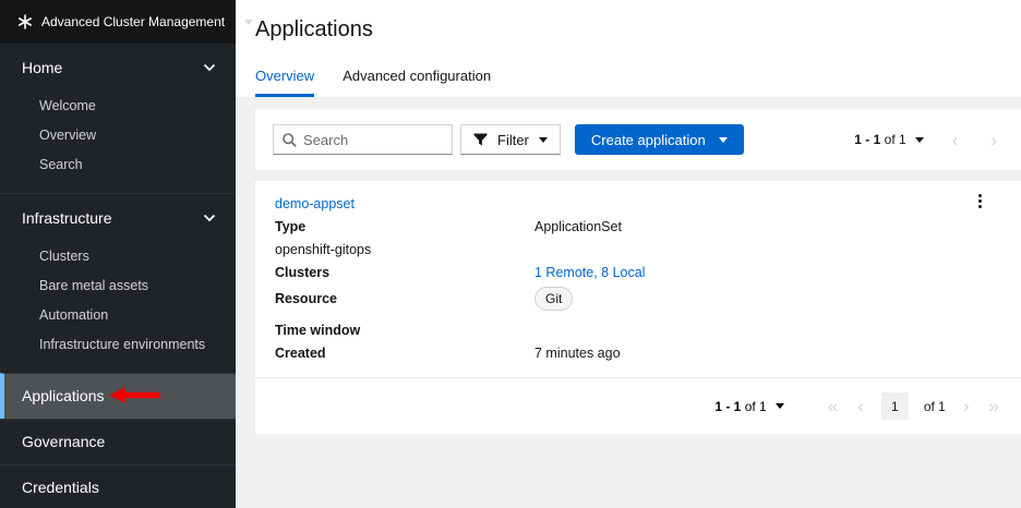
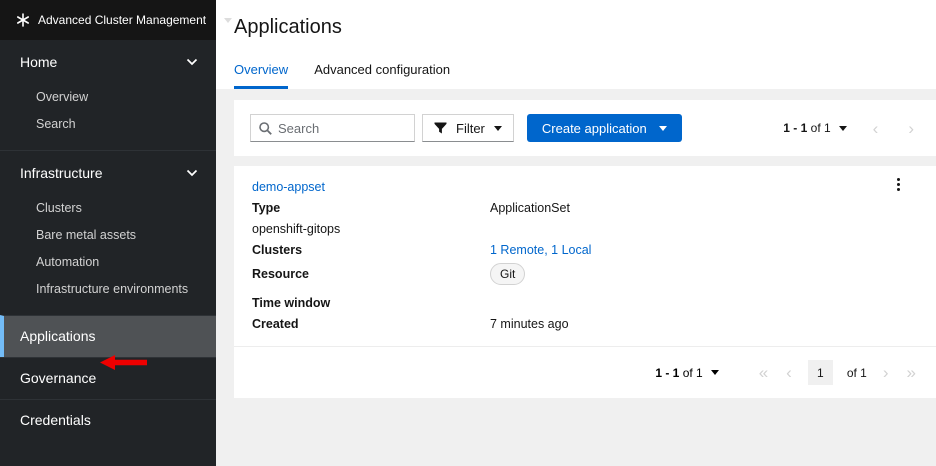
  Advanced Cluster Management
  Home
- Welcome
  Overview
  Search
  Infrastructure
  Clusters
  Bare metal assets
  Automation
  Infrastructure environments
  Applications
  Governance
  Credentials
  Applications
  Overview
  Advanced configuration
  Search
  Filter
  Create application
  1 - 1 of 1
  ‹
  ›
  demo-appset
  Type
  ApplicationSet
  openshift-gitops
  Clusters
- 1 Remote, 8 Local
+ 1 Remote, 1 Local
  Resource
  Git
  Time window
  Created
  7 minutes ago
  1 - 1 of 1
  «
  ‹
  1
  of 1
  ›
  »
